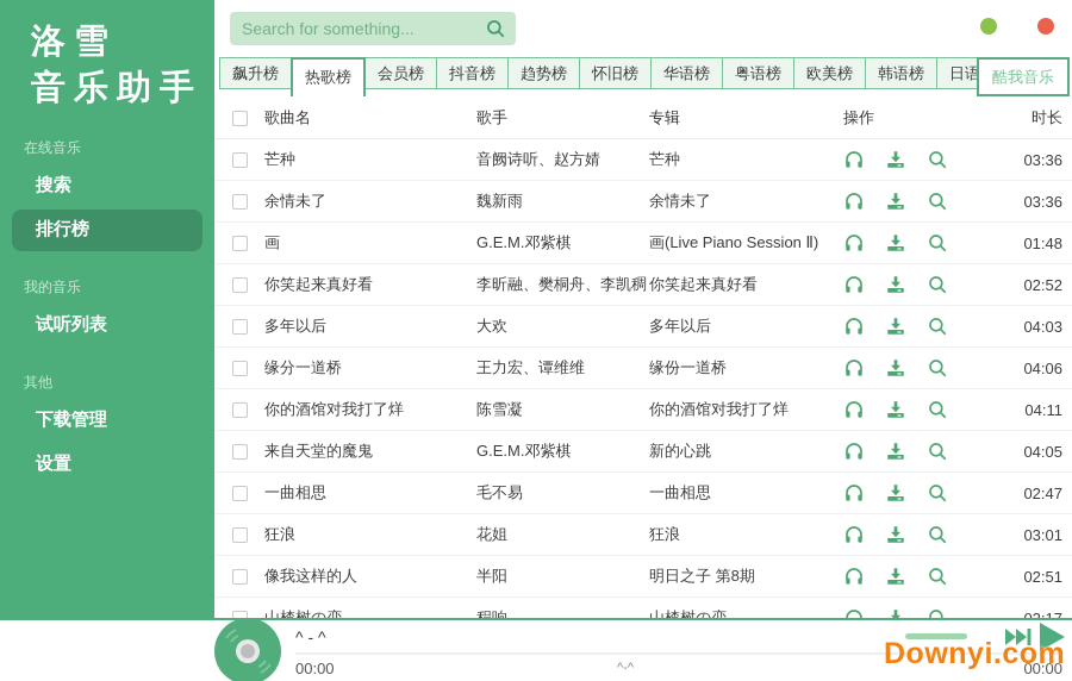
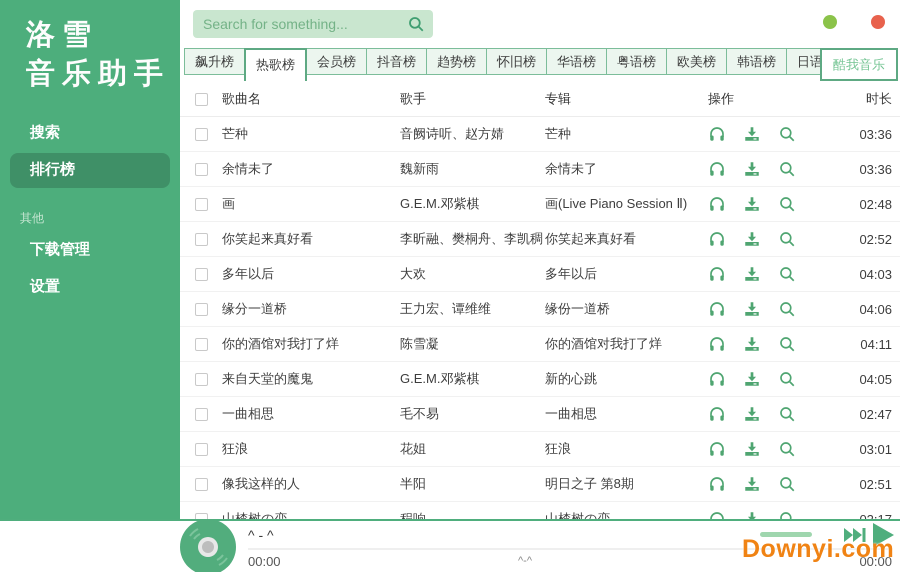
  洛雪
  音乐助手
- 在线音乐
  搜索
  排行榜
- 我的音乐
- 试听列表
  其他
  下载管理
  设置
  Search for something...
  飙升榜
  热歌榜
  会员榜
  抖音榜
  趋势榜
  怀旧榜
  华语榜
  粤语榜
  欧美榜
  韩语榜
  酷我音乐
  歌曲名
  歌手
  专辑
  操作
  时长
  芒种
  音阙诗听、赵方婧
  芒种
  03:36
  余情未了
  魏新雨
  余情未了
  03:36
  画
  G.E.M.邓紫棋
  画(Live Piano Session Ⅱ)
- 01:48
+ 02:48
  你笑起来真好看
  李昕融、樊桐舟、李凯稠
  你笑起来真好看
  02:52
  多年以后
  大欢
  多年以后
  04:03
  缘分一道桥
  王力宏、谭维维
  缘份一道桥
  04:06
  你的酒馆对我打了烊
  陈雪凝
  你的酒馆对我打了烊
  04:11
  来自天堂的魔鬼
  G.E.M.邓紫棋
  新的心跳
  04:05
  一曲相思
  毛不易
  一曲相思
  02:47
  狂浪
  花姐
  狂浪
  03:01
  像我这样的人
  半阳
  明日之子 第8期
  02:51
  ^ - ^
  00:00
  ^-^
  00:00
  Downyi.com
